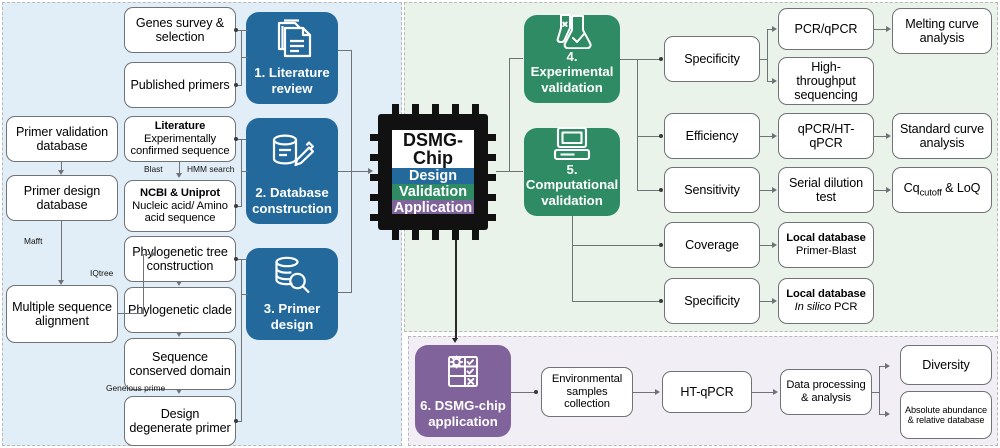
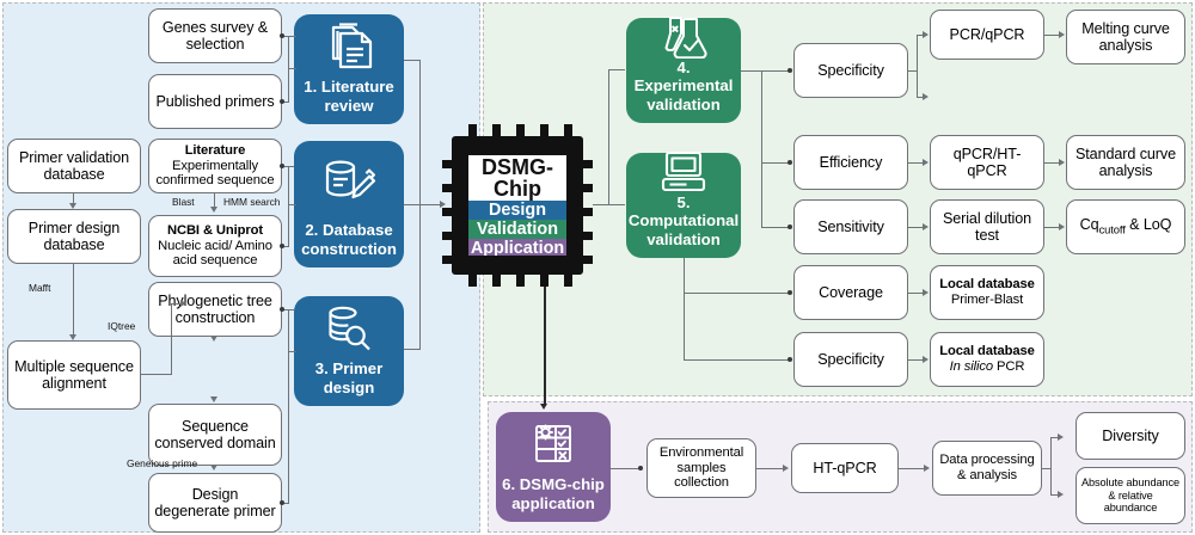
  Primer validation database
  Primer design database
  Multiple sequence alignment
  Mafft
  Genes survey & selection
  Published primers
  Literature
  Experimentally confirmed sequence
  NCBI & Uniprot
  Nucleic acid/ Amino acid sequence
  Blast
  HMM search
  Phylogenetic tree construction
- Phylogenetic clade
  Sequence conserved domain
  Design degenerate primer
  Geneious prime
  IQtree
  1. Literature
  review
  2. Database
  construction
  3. Primer
  design
  DSMG-
  Chip
  Design
  Validation
  Application
  4. Experimental
  validation
  5. Computational
  validation
  Specificity
  Efficiency
  Sensitivity
  Coverage
  Specificity
  PCR/qPCR
- High-throughput sequencing
  qPCR/HT-qPCR
  Serial dilution test
  Local database
  Primer-Blast
  Local database
  In silico PCR
  Melting curve analysis
  Standard curve analysis
  Cqcutoff & LoQ
  6. DSMG-chip
  application
  Environmental samples collection
  HT-qPCR
  Data processing & analysis
  Diversity
- Absolute abundance & relative database
+ Absolute abundance & relative abundance
